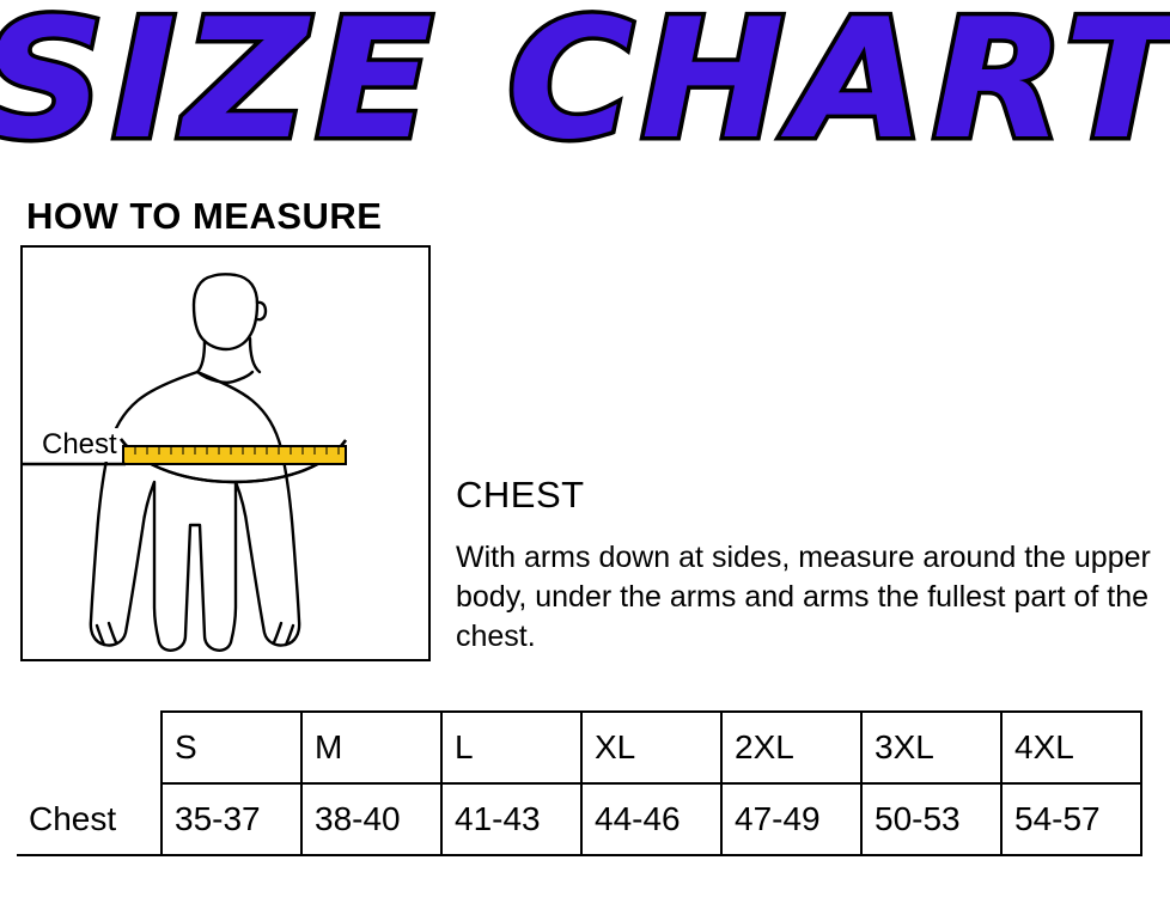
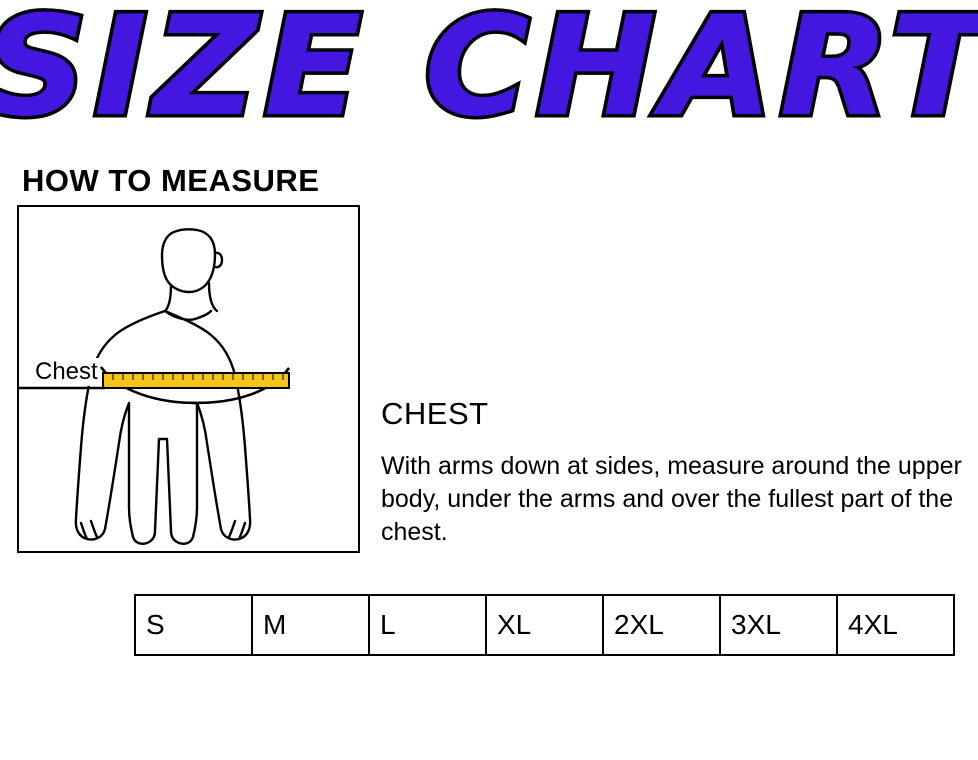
  SIZE CHART
  HOW TO MEASURE
  Chest
  CHEST
- With arms down at sides, measure around the upper body, under the arms and arms the fullest part of the chest.
+ With arms down at sides, measure around the upper body, under the arms and over the fullest part of the chest.
  	S	M	L	XL	2XL	3XL	4XL
- Chest	35-37	38-40	41-43	44-46	47-49	50-53	54-57
